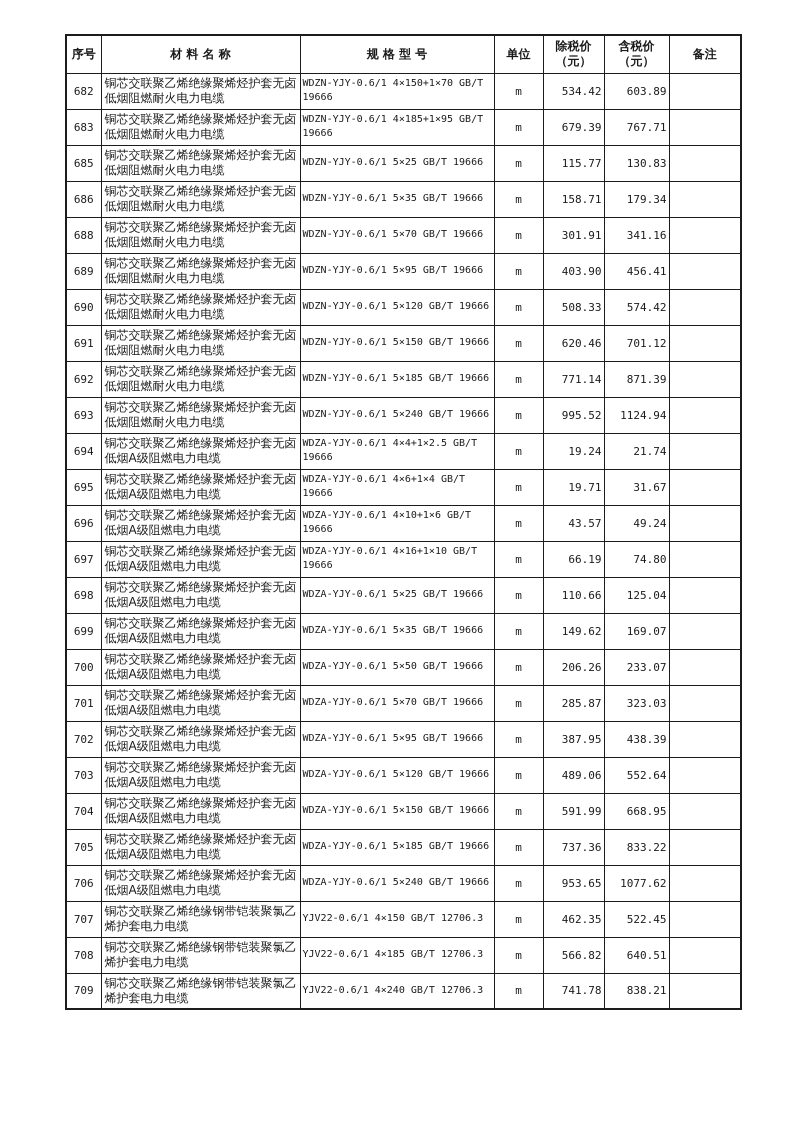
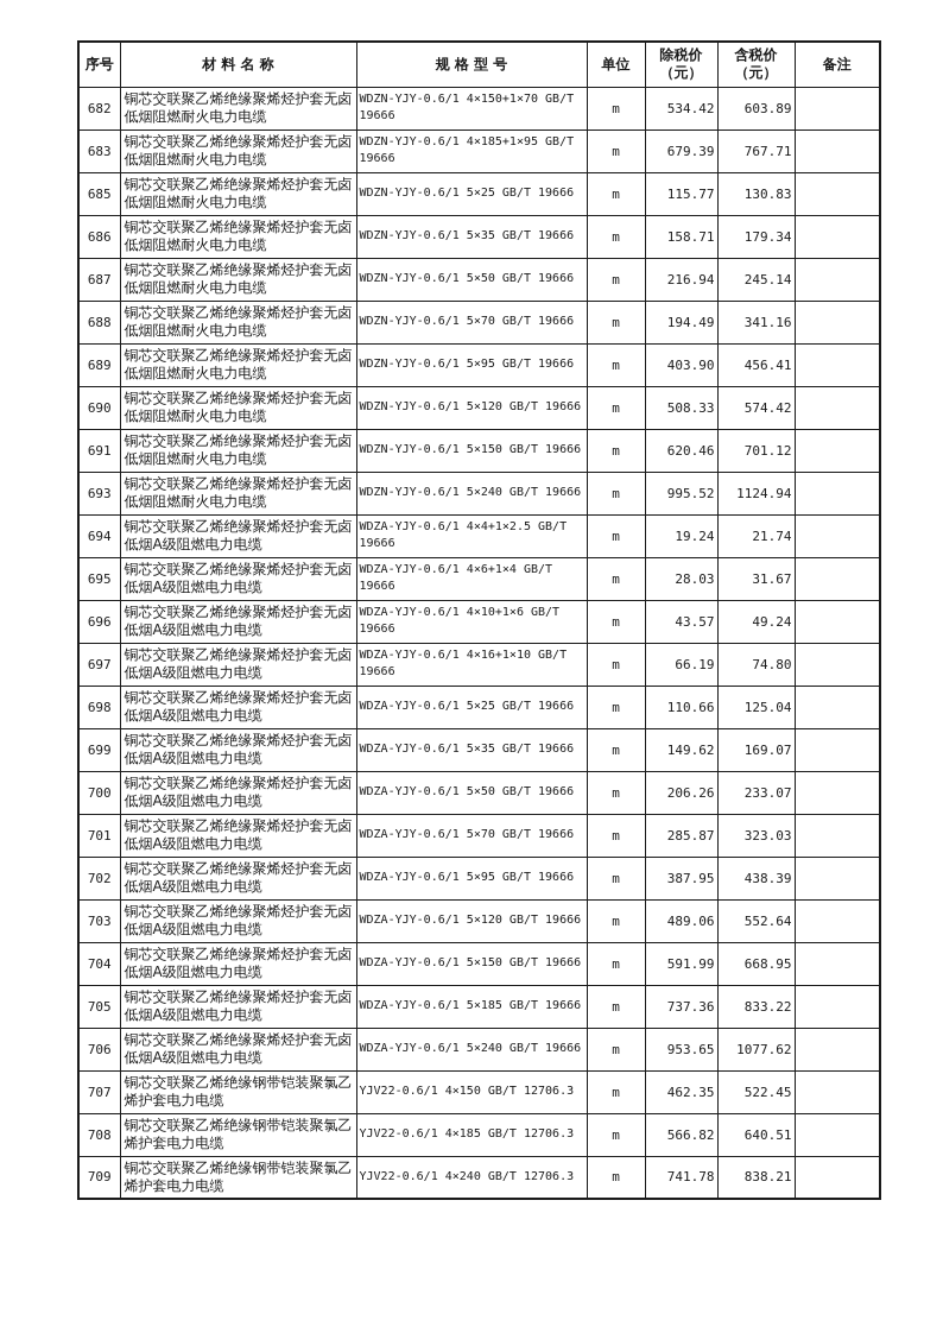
  序号	材 料 名 称	规 格 型 号	单位	除税价 （元）	含税价 （元）	备注
  682	铜芯交联聚乙烯绝缘聚烯烃护套无卤低烟阻燃耐火电力电缆	WDZN-YJY-0.6/1 4×150+1×70 GB/T 19666	m	534.42	603.89
  683	铜芯交联聚乙烯绝缘聚烯烃护套无卤低烟阻燃耐火电力电缆	WDZN-YJY-0.6/1 4×185+1×95 GB/T 19666	m	679.39	767.71
  685	铜芯交联聚乙烯绝缘聚烯烃护套无卤低烟阻燃耐火电力电缆	WDZN-YJY-0.6/1 5×25 GB/T 19666	m	115.77	130.83
  686	铜芯交联聚乙烯绝缘聚烯烃护套无卤低烟阻燃耐火电力电缆	WDZN-YJY-0.6/1 5×35 GB/T 19666	m	158.71	179.34
+ 687	铜芯交联聚乙烯绝缘聚烯烃护套无卤低烟阻燃耐火电力电缆	WDZN-YJY-0.6/1 5×50 GB/T 19666	m	216.94	245.14
- 688	铜芯交联聚乙烯绝缘聚烯烃护套无卤低烟阻燃耐火电力电缆	WDZN-YJY-0.6/1 5×70 GB/T 19666	m	301.91	341.16
+ 688	铜芯交联聚乙烯绝缘聚烯烃护套无卤低烟阻燃耐火电力电缆	WDZN-YJY-0.6/1 5×70 GB/T 19666	m	194.49	341.16
  689	铜芯交联聚乙烯绝缘聚烯烃护套无卤低烟阻燃耐火电力电缆	WDZN-YJY-0.6/1 5×95 GB/T 19666	m	403.90	456.41
  690	铜芯交联聚乙烯绝缘聚烯烃护套无卤低烟阻燃耐火电力电缆	WDZN-YJY-0.6/1 5×120 GB/T 19666	m	508.33	574.42
  691	铜芯交联聚乙烯绝缘聚烯烃护套无卤低烟阻燃耐火电力电缆	WDZN-YJY-0.6/1 5×150 GB/T 19666	m	620.46	701.12
- 692	铜芯交联聚乙烯绝缘聚烯烃护套无卤低烟阻燃耐火电力电缆	WDZN-YJY-0.6/1 5×185 GB/T 19666	m	771.14	871.39
  693	铜芯交联聚乙烯绝缘聚烯烃护套无卤低烟阻燃耐火电力电缆	WDZN-YJY-0.6/1 5×240 GB/T 19666	m	995.52	1124.94
  694	铜芯交联聚乙烯绝缘聚烯烃护套无卤低烟A级阻燃电力电缆	WDZA-YJY-0.6/1 4×4+1×2.5 GB/T 19666	m	19.24	21.74
- 695	铜芯交联聚乙烯绝缘聚烯烃护套无卤低烟A级阻燃电力电缆	WDZA-YJY-0.6/1 4×6+1×4 GB/T 19666	m	19.71	31.67
+ 695	铜芯交联聚乙烯绝缘聚烯烃护套无卤低烟A级阻燃电力电缆	WDZA-YJY-0.6/1 4×6+1×4 GB/T 19666	m	28.03	31.67
  696	铜芯交联聚乙烯绝缘聚烯烃护套无卤低烟A级阻燃电力电缆	WDZA-YJY-0.6/1 4×10+1×6 GB/T 19666	m	43.57	49.24
  697	铜芯交联聚乙烯绝缘聚烯烃护套无卤低烟A级阻燃电力电缆	WDZA-YJY-0.6/1 4×16+1×10 GB/T 19666	m	66.19	74.80
  698	铜芯交联聚乙烯绝缘聚烯烃护套无卤低烟A级阻燃电力电缆	WDZA-YJY-0.6/1 5×25 GB/T 19666	m	110.66	125.04
  699	铜芯交联聚乙烯绝缘聚烯烃护套无卤低烟A级阻燃电力电缆	WDZA-YJY-0.6/1 5×35 GB/T 19666	m	149.62	169.07
  700	铜芯交联聚乙烯绝缘聚烯烃护套无卤低烟A级阻燃电力电缆	WDZA-YJY-0.6/1 5×50 GB/T 19666	m	206.26	233.07
  701	铜芯交联聚乙烯绝缘聚烯烃护套无卤低烟A级阻燃电力电缆	WDZA-YJY-0.6/1 5×70 GB/T 19666	m	285.87	323.03
  702	铜芯交联聚乙烯绝缘聚烯烃护套无卤低烟A级阻燃电力电缆	WDZA-YJY-0.6/1 5×95 GB/T 19666	m	387.95	438.39
  703	铜芯交联聚乙烯绝缘聚烯烃护套无卤低烟A级阻燃电力电缆	WDZA-YJY-0.6/1 5×120 GB/T 19666	m	489.06	552.64
  704	铜芯交联聚乙烯绝缘聚烯烃护套无卤低烟A级阻燃电力电缆	WDZA-YJY-0.6/1 5×150 GB/T 19666	m	591.99	668.95
  705	铜芯交联聚乙烯绝缘聚烯烃护套无卤低烟A级阻燃电力电缆	WDZA-YJY-0.6/1 5×185 GB/T 19666	m	737.36	833.22
  706	铜芯交联聚乙烯绝缘聚烯烃护套无卤低烟A级阻燃电力电缆	WDZA-YJY-0.6/1 5×240 GB/T 19666	m	953.65	1077.62
  707	铜芯交联聚乙烯绝缘钢带铠装聚氯乙烯护套电力电缆	YJV22-0.6/1 4×150 GB/T 12706.3	m	462.35	522.45
  708	铜芯交联聚乙烯绝缘钢带铠装聚氯乙烯护套电力电缆	YJV22-0.6/1 4×185 GB/T 12706.3	m	566.82	640.51
  709	铜芯交联聚乙烯绝缘钢带铠装聚氯乙烯护套电力电缆	YJV22-0.6/1 4×240 GB/T 12706.3	m	741.78	838.21
